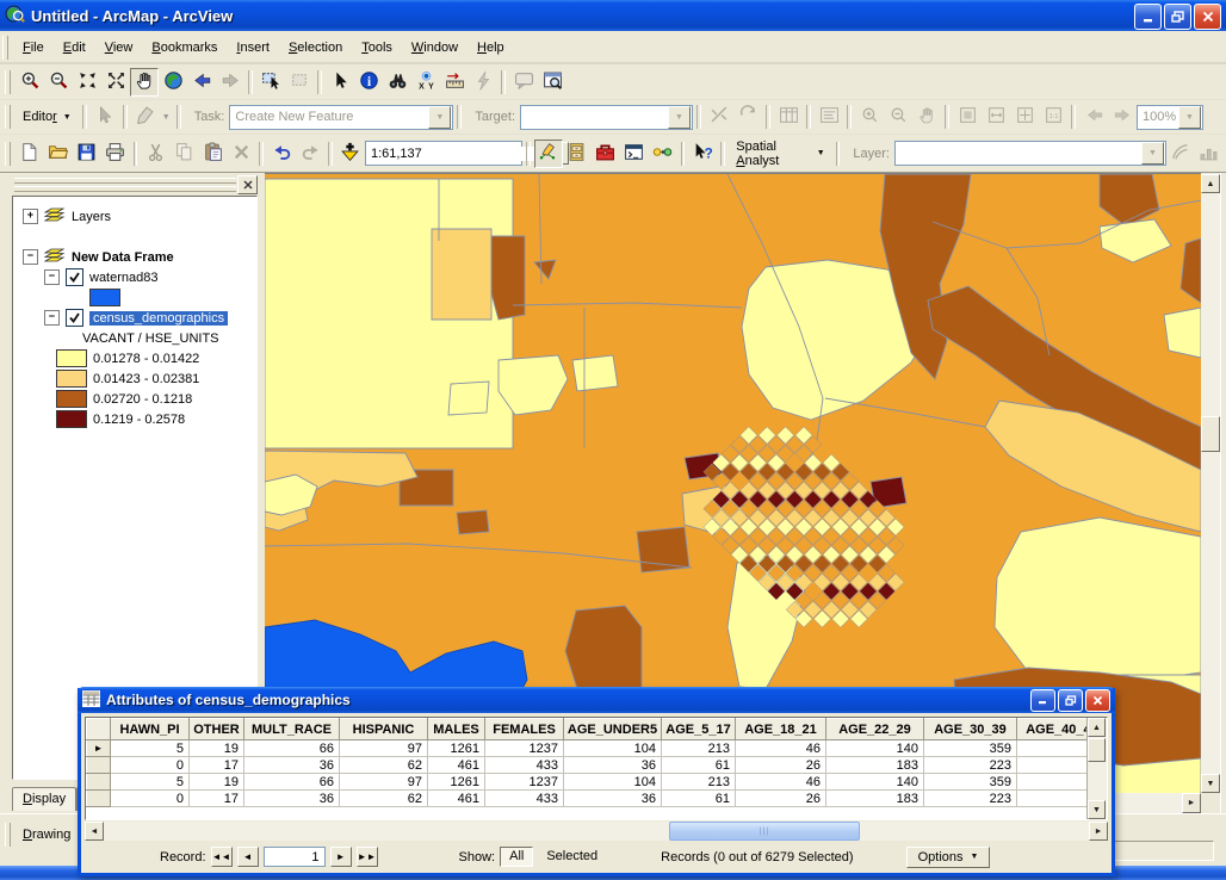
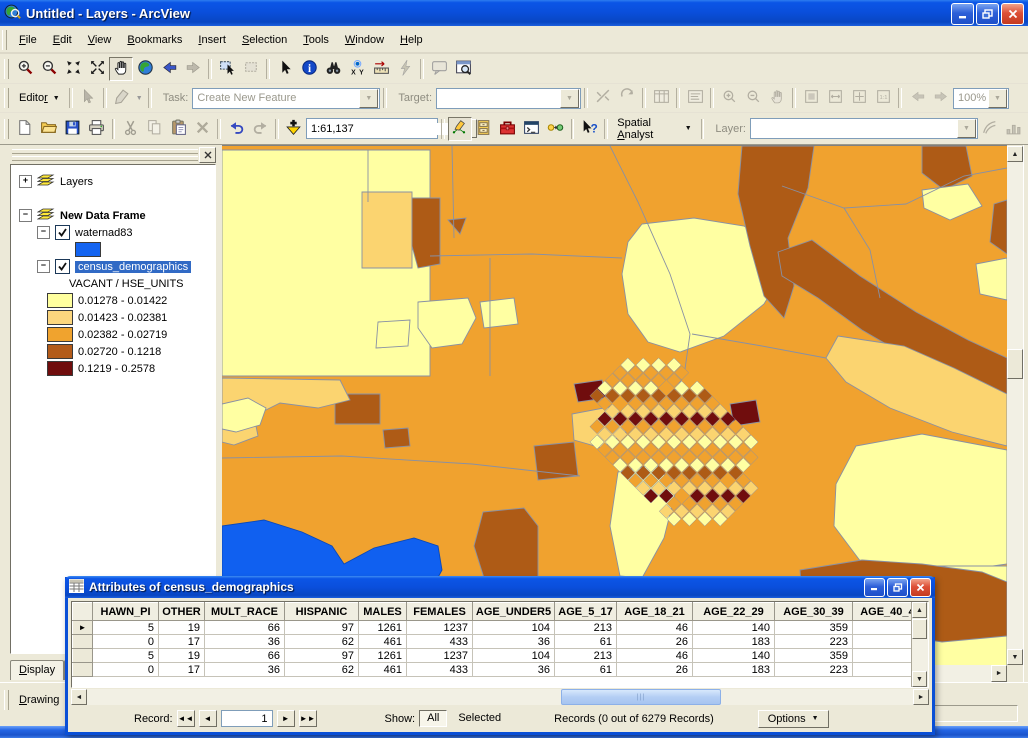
- Untitled - ArcMap - ArcView
+ Untitled - Layers - ArcView
  File
  Edit
  View
  Bookmarks
  Insert
  Selection
  Tools
  Window
  Help
  i
  Editor
  Task:
  Create New Feature
  Target:
  100%
  1:61,137
  ?
  Spatial Analyst
  Layer:
  +
  Layers
  −
  New Data Frame
  −
  waternad83
  −
  census_demographics
  VACANT / HSE_UNITS
  0.01278 - 0.01422
  0.01423 - 0.02381
+ 0.02382 - 0.02719
  0.02720 - 0.1218
  0.1219 - 0.2578
  Display
  Drawing
  Attributes of census_demographics
  	HAWN_PI	OTHER	MULT_RACE	HISPANIC	MALES	FEMALES	AGE_UNDER5	AGE_5_17	AGE_18_21	AGE_22_29	AGE_30_39	AGE_40_
  ►	5	19	66	97	1261	1237	104	213	46	140	359
  	0	17	36	62	461	433	36	61	26	183	223
  	5	19	66	97	1261	1237	104	213	46	140	359
  	0	17	36	62	461	433	36	61	26	183	223
  Record:
  ◄◄
  ◄
  1
  ►
  ►►
  Show:
  All
  Selected
- Records (0 out of 6279 Selected)
+ Records (0 out of 6279 Records)
  Options
